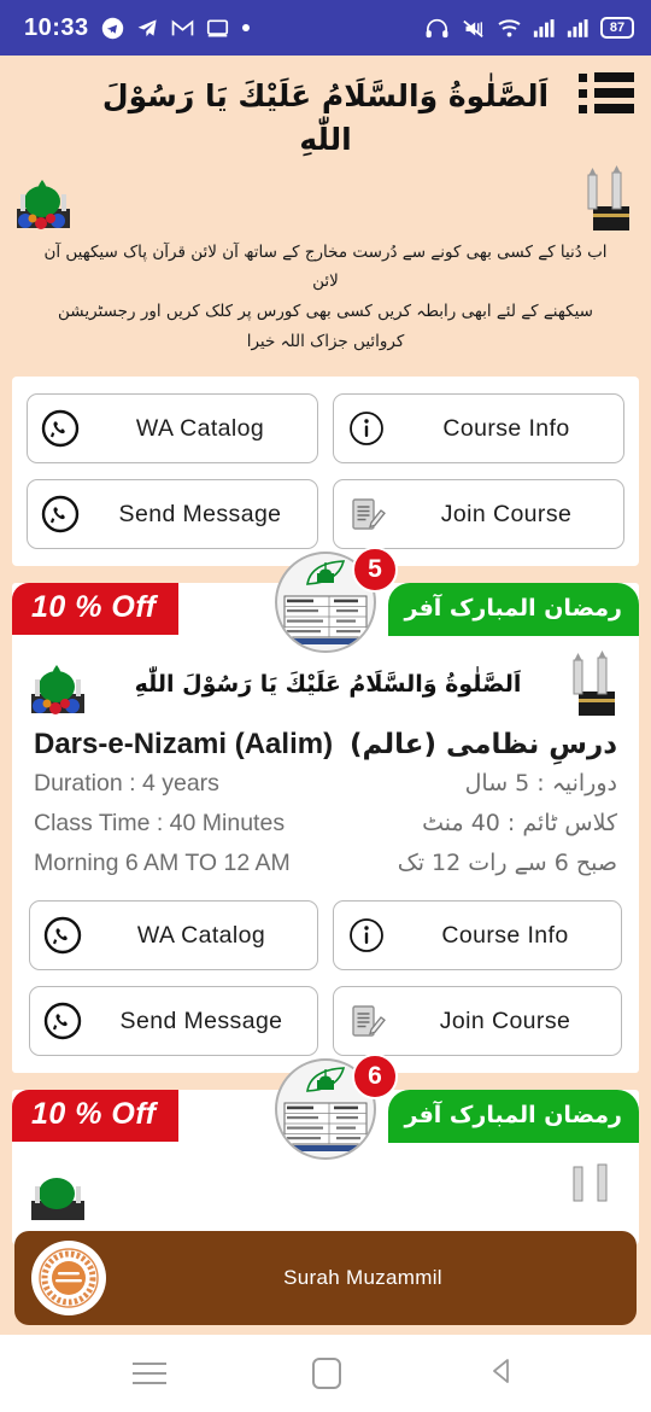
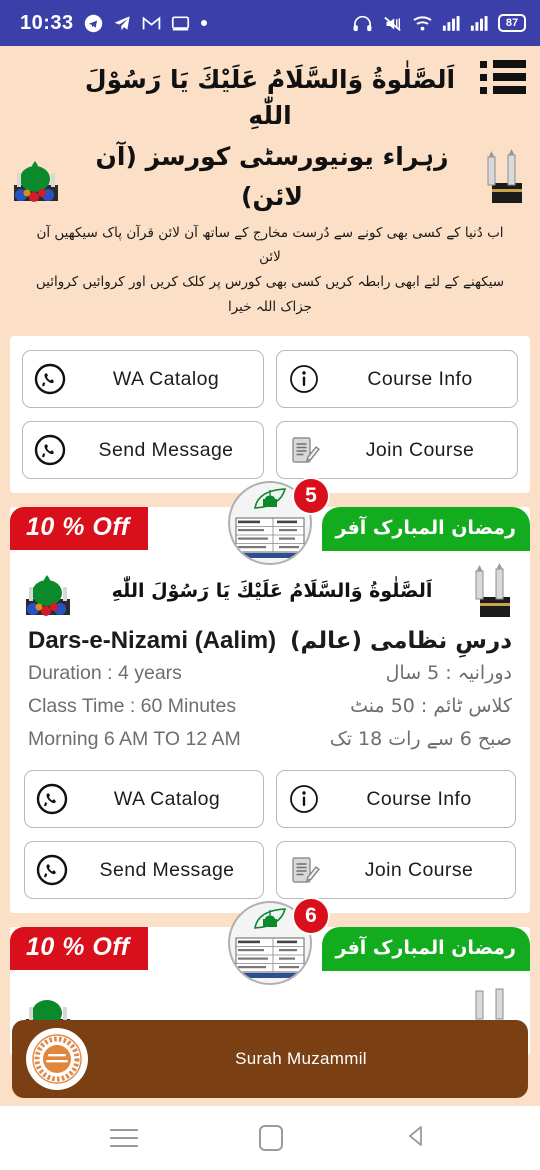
  10:33
  87
  اَلصَّلٰوةُ وَالسَّلَامُ عَلَيْكَ يَا رَسُوْلَ اللّٰهِ
+ زہراء یونیورسٹی کورسز (آن لائن)
  اب دُنیا کے کسی بھی کونے سے دُرست مخارج کے ساتھ آن لائن قرآن پاک سیکھیں آن لائن
- سیکھنے کے لئے ابھی رابطہ کریں کسی بھی کورس پر کلک کریں اور رجسٹریشن کروائیں جزاک اللہ خیرا
+ سیکھنے کے لئے ابھی رابطہ کریں کسی بھی کورس پر کلک کریں اور کروائیں کروائیں جزاک اللہ خیرا
  WA Catalog
  Course Info
  Send Message
  Join Course
  10 % Off
  رمضان المبارک آفر
  5
  اَلصَّلٰوةُ وَالسَّلَامُ عَلَيْكَ يَا رَسُوْلَ اللّٰهِ
  Dars-e-Nizami (Aalim)
  درسِ نظامی (عالم)
  Duration : 4 years
  دورانیہ : 5 سال
- Class Time : 40 Minutes
+ Class Time : 60 Minutes
- کلاس ٹائم : 40 منٹ
+ کلاس ٹائم : 50 منٹ
  Morning 6 AM TO 12 AM
- صبح 6 سے رات 12 تک
+ صبح 6 سے رات 18 تک
  WA Catalog
  Course Info
  Send Message
  Join Course
  10 % Off
  رمضان المبارک آفر
  6
  Surah Muzammil
